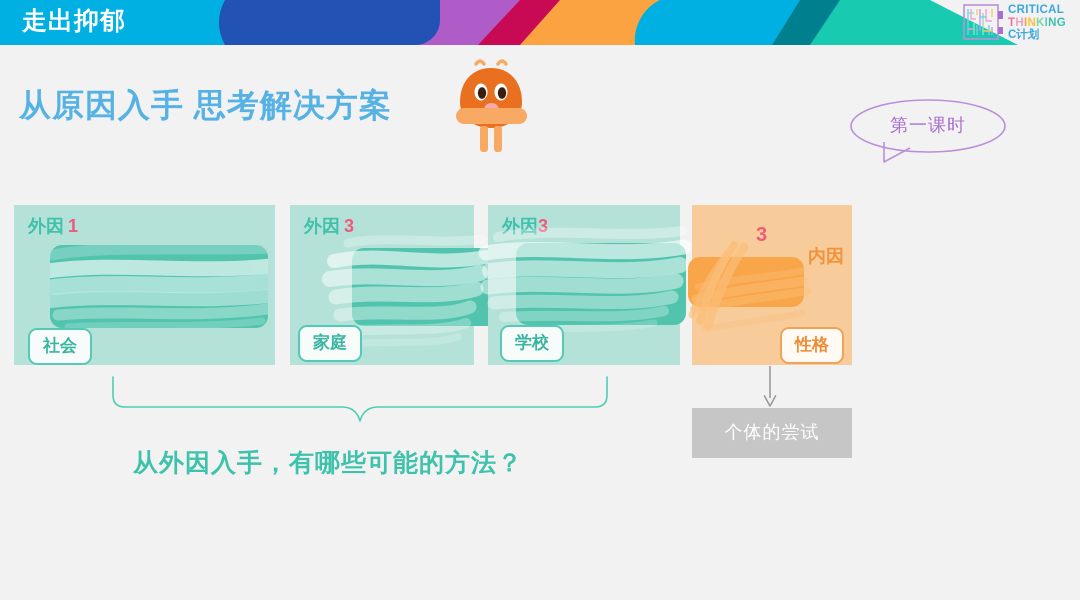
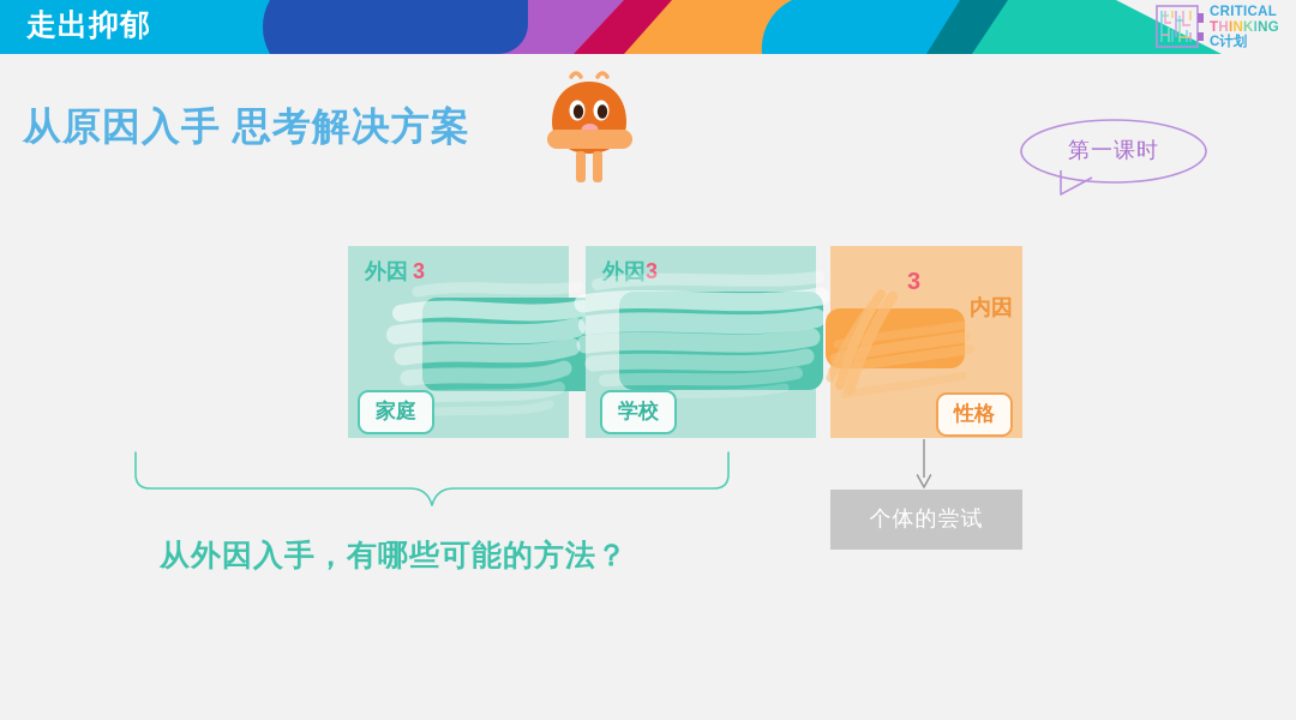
  走出抑郁
  CRITICAL
  THINKING
  C计划
  从原因入手 思考解决方案
  第一课时
- 外因 1
- 社会
  外因 3
  家庭
  外因3
  学校
  3
  内因
  性格
  从外因入手，有哪些可能的方法？
  个体的尝试
